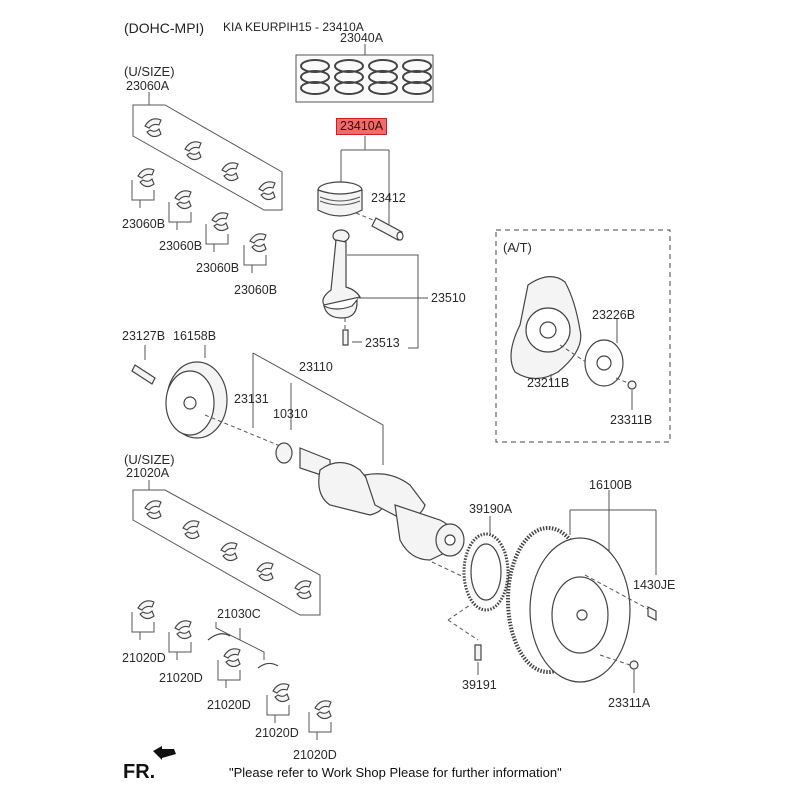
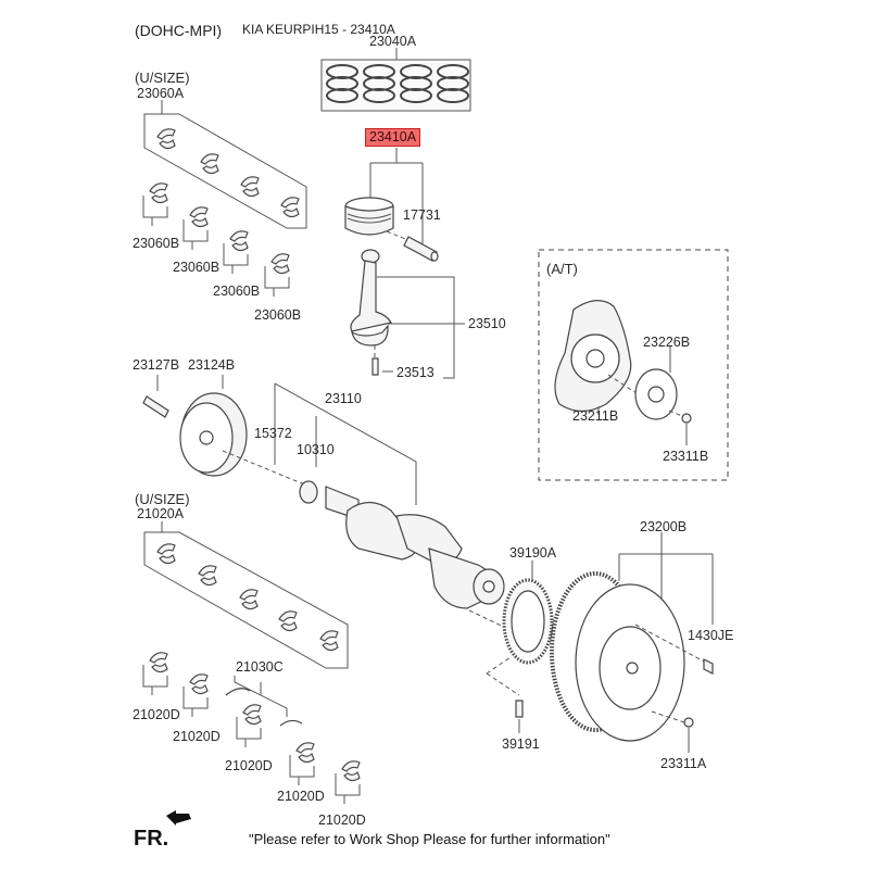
  (DOHC-MPI)
  KIA KEURPIH15 - 23410A
  (U/SIZE)
  (U/SIZE)
  (A/T)
  23040A
  23410A
- 23412
+ 17731
  23510
  23513
  23060A
  23060B
  23060B
  23060B
  23060B
  23127B
- 16158B
+ 23124B
  23110
- 23131
+ 15372
  10310
  21020A
  21030C
  21020D
  21020D
  21020D
  21020D
  21020D
  23226B
  23211B
  23311B
  39190A
  39191
- 16100B
+ 23200B
  1430JE
  23311A
  FR.
  "Please refer to Work Shop Please for further information"
